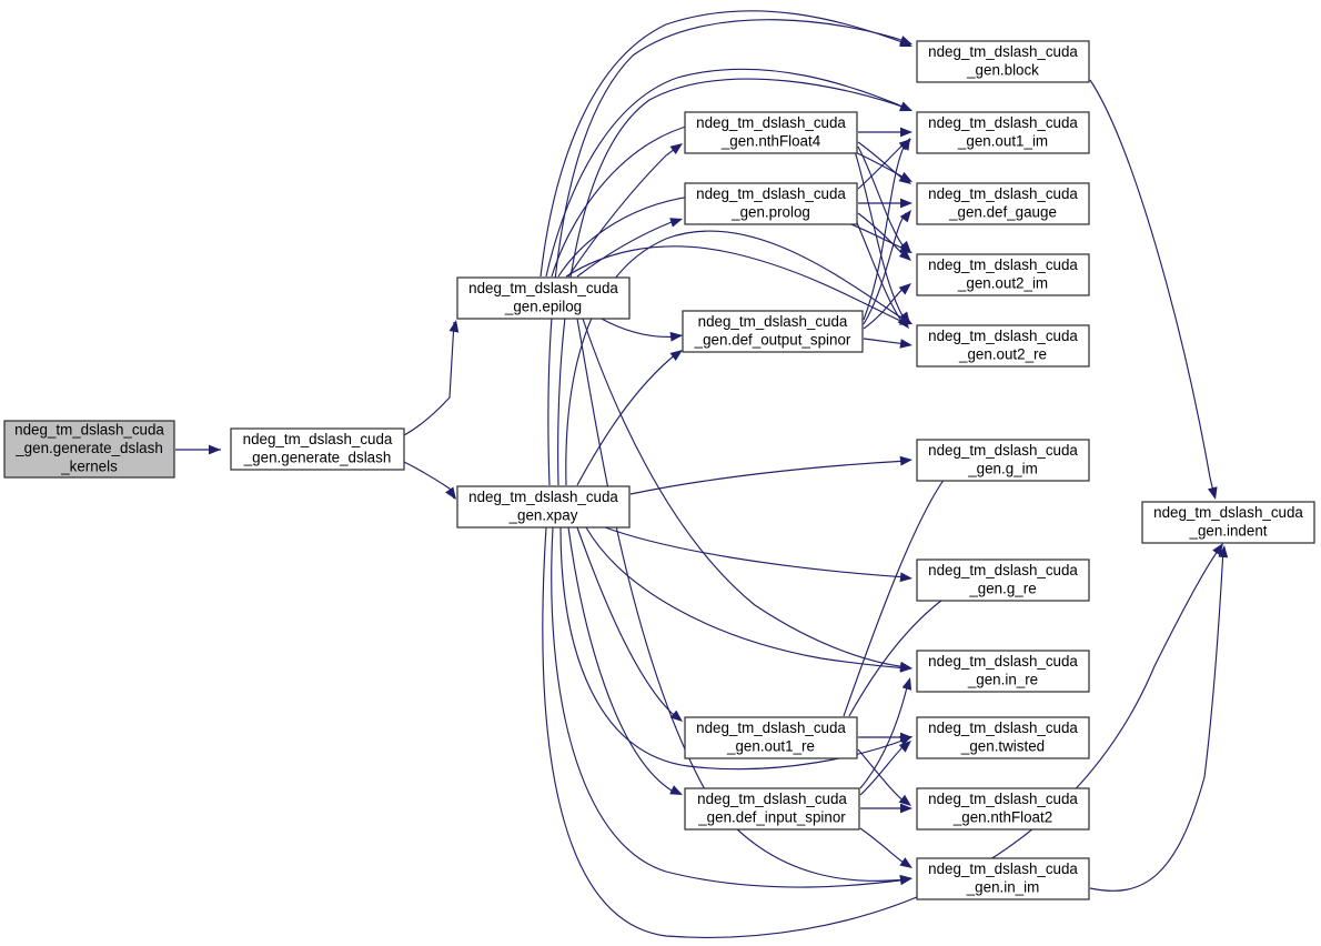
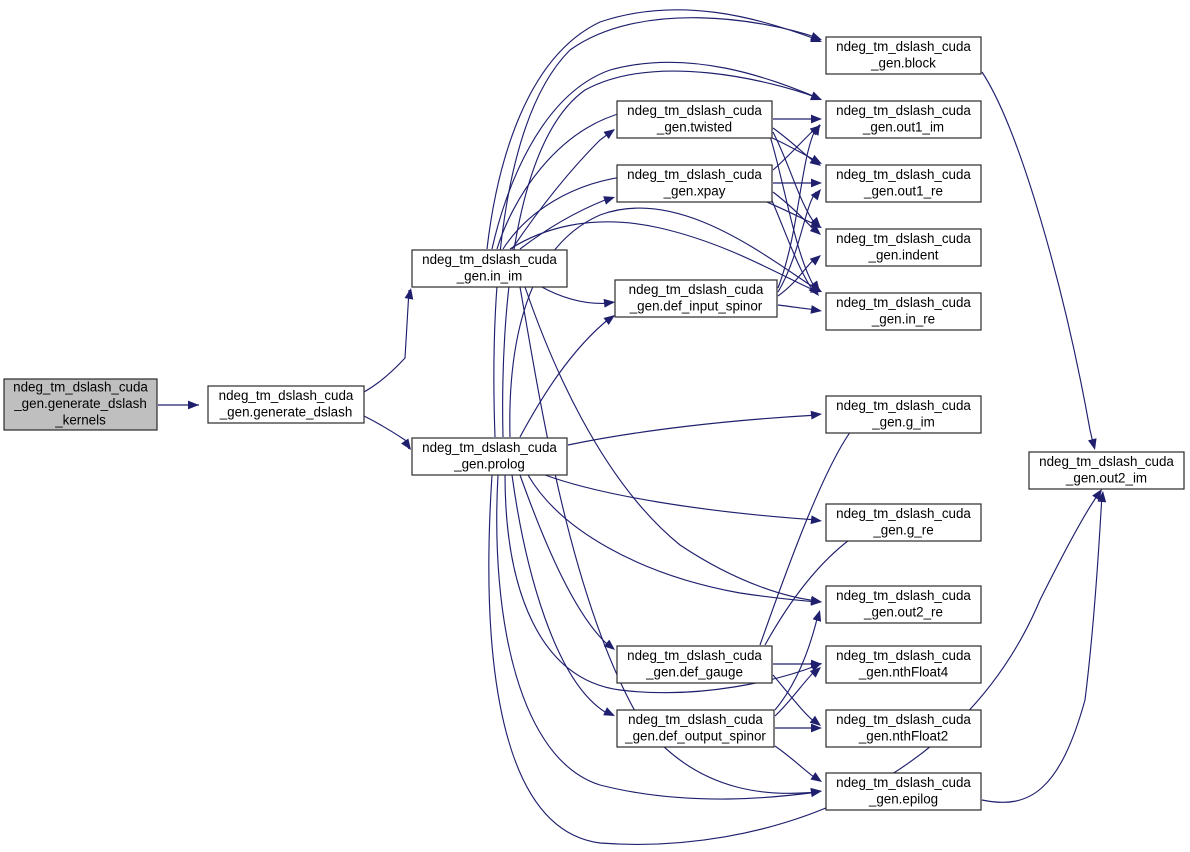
  ndeg_tm_dslash_cuda
  _gen.generate_dslash
  _kernels
  ndeg_tm_dslash_cuda
  _gen.generate_dslash
  ndeg_tm_dslash_cuda
- _gen.epilog
+ _gen.in_im
  ndeg_tm_dslash_cuda
- _gen.xpay
+ _gen.prolog
  ndeg_tm_dslash_cuda
- _gen.nthFloat4
+ _gen.twisted
  ndeg_tm_dslash_cuda
- _gen.prolog
+ _gen.xpay
  ndeg_tm_dslash_cuda
- _gen.def_output_spinor
+ _gen.def_input_spinor
  ndeg_tm_dslash_cuda
- _gen.out1_re
+ _gen.def_gauge
  ndeg_tm_dslash_cuda
- _gen.def_input_spinor
+ _gen.def_output_spinor
  ndeg_tm_dslash_cuda
  _gen.block
  ndeg_tm_dslash_cuda
  _gen.out1_im
  ndeg_tm_dslash_cuda
- _gen.def_gauge
+ _gen.out1_re
  ndeg_tm_dslash_cuda
- _gen.out2_im
+ _gen.indent
  ndeg_tm_dslash_cuda
- _gen.out2_re
+ _gen.in_re
  ndeg_tm_dslash_cuda
  _gen.g_im
  ndeg_tm_dslash_cuda
  _gen.g_re
  ndeg_tm_dslash_cuda
- _gen.in_re
+ _gen.out2_re
  ndeg_tm_dslash_cuda
- _gen.twisted
+ _gen.nthFloat4
  ndeg_tm_dslash_cuda
  _gen.nthFloat2
  ndeg_tm_dslash_cuda
- _gen.in_im
+ _gen.epilog
  ndeg_tm_dslash_cuda
- _gen.indent
+ _gen.out2_im
